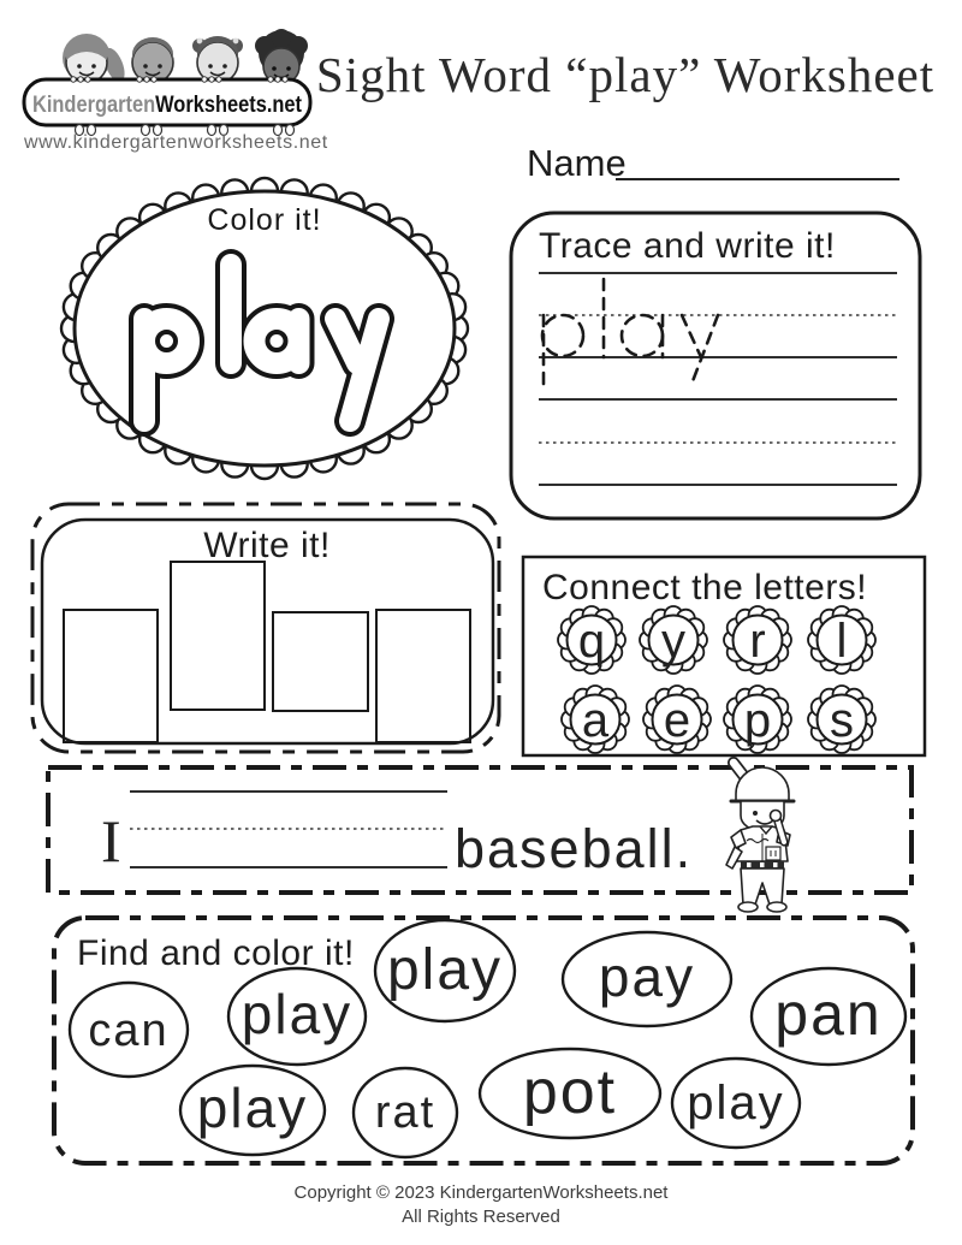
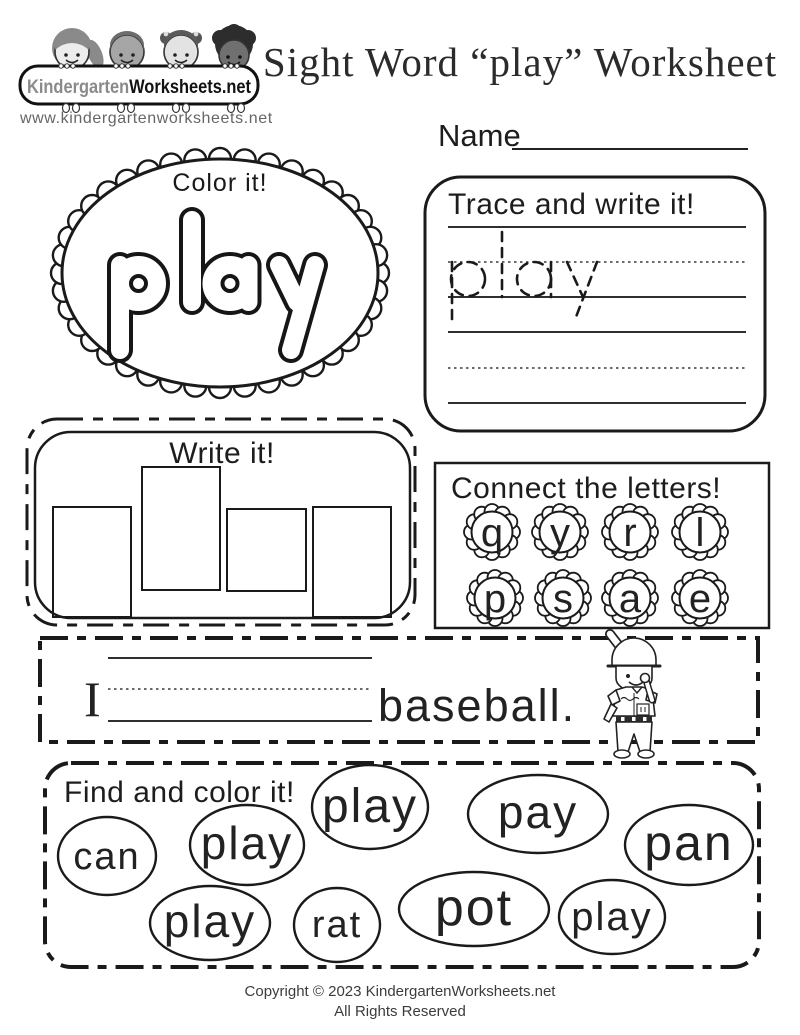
  KindergartenWorksheets.net
  www.kindergartenworksheets.net
  Sight Word “play” Worksheet
  Name
  Color it!
  Trace and write it!
  Write it!
  Connect the letters!
  q
  y
  r
  l
- a
+ p
- e
+ s
- p
+ a
- s
+ e
  I
  baseball.
  Find and color it!
  can
  play
  play
  pay
  pan
  play
  rat
  pot
  play
  Copyright © 2023 KindergartenWorksheets.net
  All Rights Reserved
